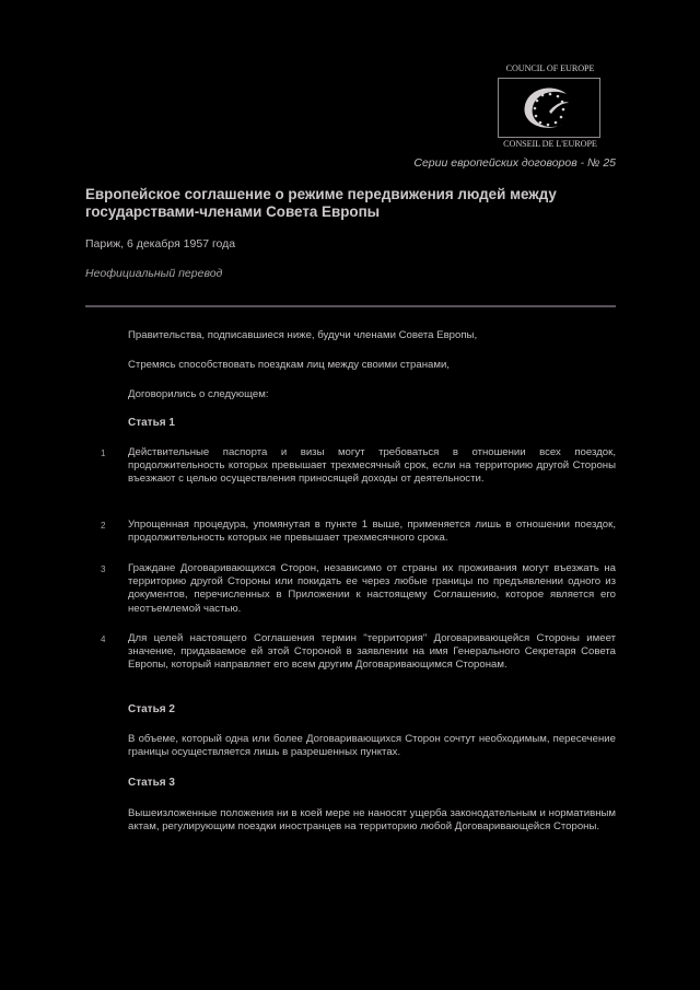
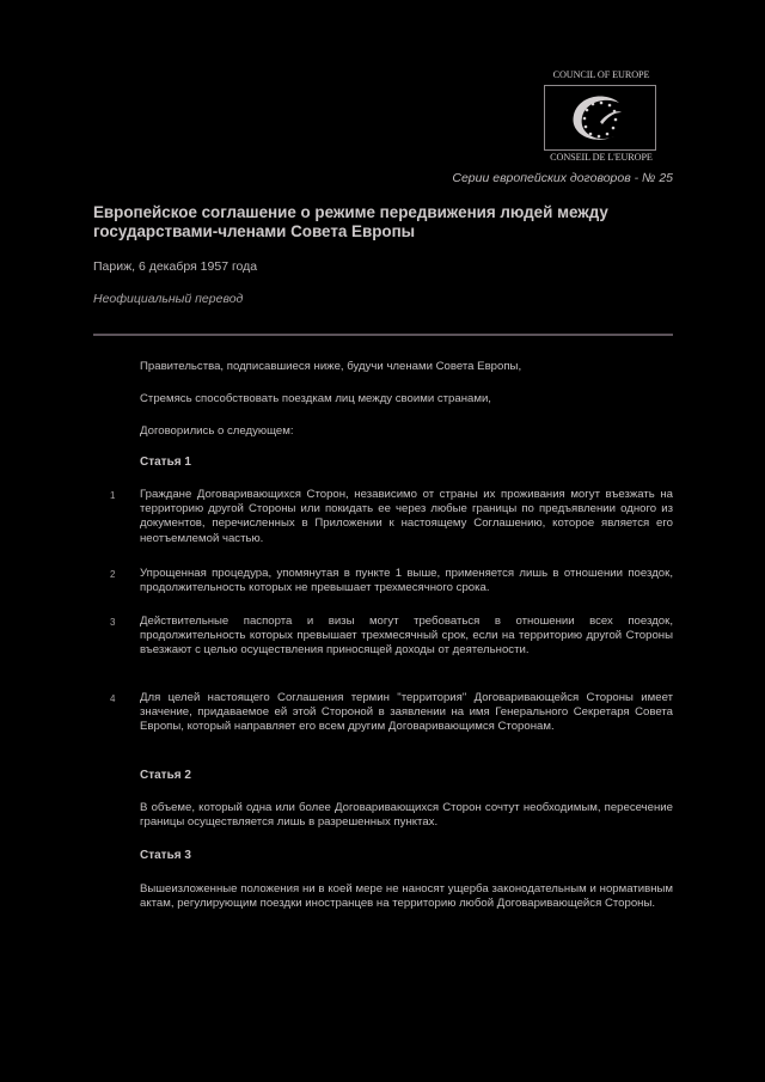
  COUNCIL OF EUROPE
  CONSEIL DE L'EUROPE
  Серии европейских договоров - № 25
  Европейское соглашение о режиме передвижения людей между государствами-членами Совета Европы
  Париж, 6 декабря 1957 года
  Неофициальный перевод
  Правительства, подписавшиеся ниже, будучи членами Совета Европы,
  Стремясь способствовать поездкам лиц между своими странами,
  Договорились о следующем:
  Статья 1
  1
- Действительные паспорта и визы могут требоваться в отношении всех поездок, продолжительность которых превышает трехмесячный срок, если на территорию другой Стороны въезжают с целью осуществления приносящей доходы от деятельности.
+ Граждане Договаривающихся Сторон, независимо от страны их проживания могут въезжать на территорию другой Стороны или покидать ее через любые границы по предъявлении одного из документов, перечисленных в Приложении к настоящему Соглашению, которое является его неотъемлемой частью.
  2
  Упрощенная процедура, упомянутая в пункте 1 выше, применяется лишь в отношении поездок, продолжительность которых не превышает трехмесячного срока.
  3
- Граждане Договаривающихся Сторон, независимо от страны их проживания могут въезжать на территорию другой Стороны или покидать ее через любые границы по предъявлении одного из документов, перечисленных в Приложении к настоящему Соглашению, которое является его неотъемлемой частью.
+ Действительные паспорта и визы могут требоваться в отношении всех поездок, продолжительность которых превышает трехмесячный срок, если на территорию другой Стороны въезжают с целью осуществления приносящей доходы от деятельности.
  4
  Для целей настоящего Соглашения термин "территория" Договаривающейся Стороны имеет значение, придаваемое ей этой Стороной в заявлении на имя Генерального Секретаря Совета Европы, который направляет его всем другим Договаривающимся Сторонам.
  Статья 2
  В объеме, который одна или более Договаривающихся Сторон сочтут необходимым, пересечение границы осуществляется лишь в разрешенных пунктах.
  Статья 3
  Вышеизложенные положения ни в коей мере не наносят ущерба законодательным и нормативным актам, регулирующим поездки иностранцев на территорию любой Договаривающейся Стороны.
